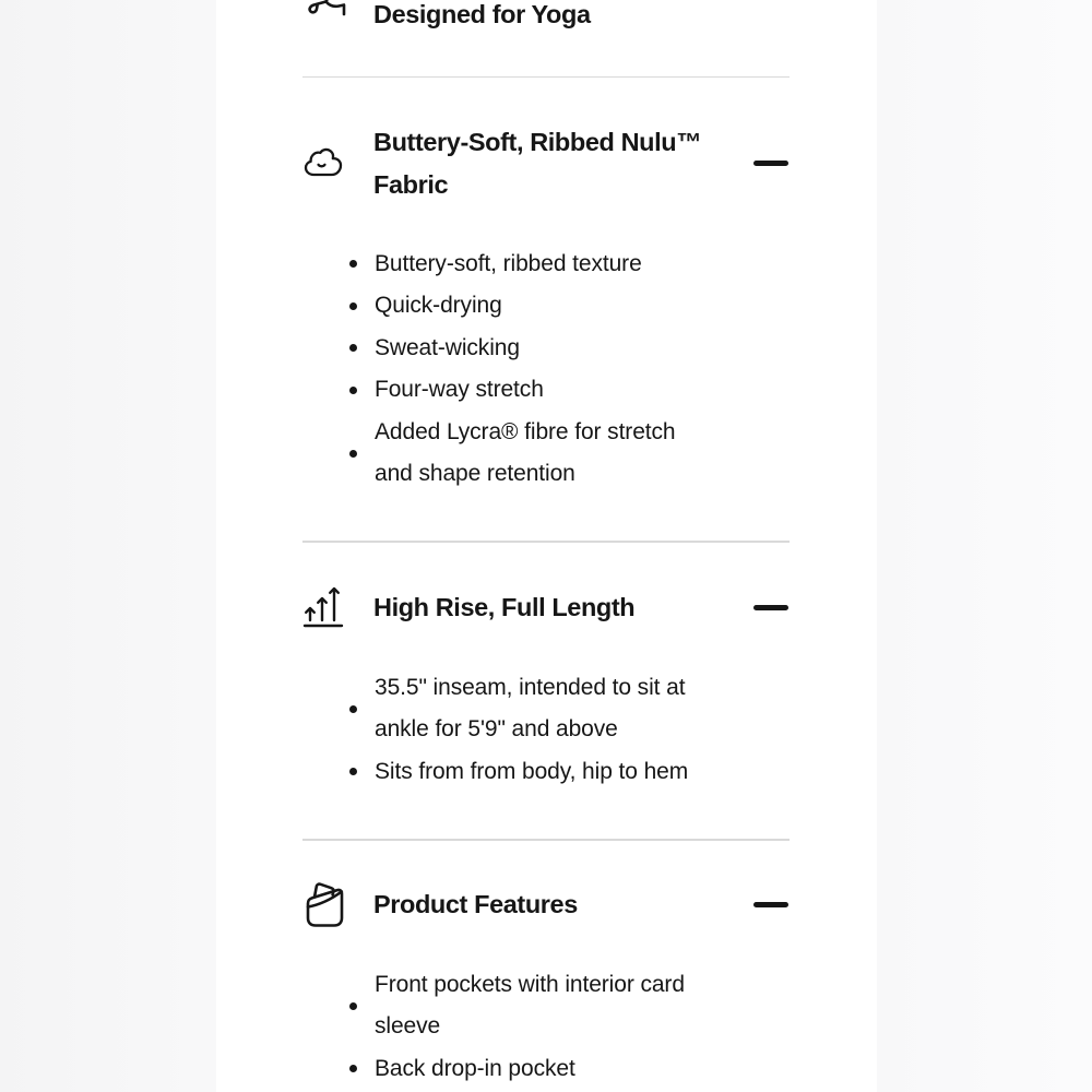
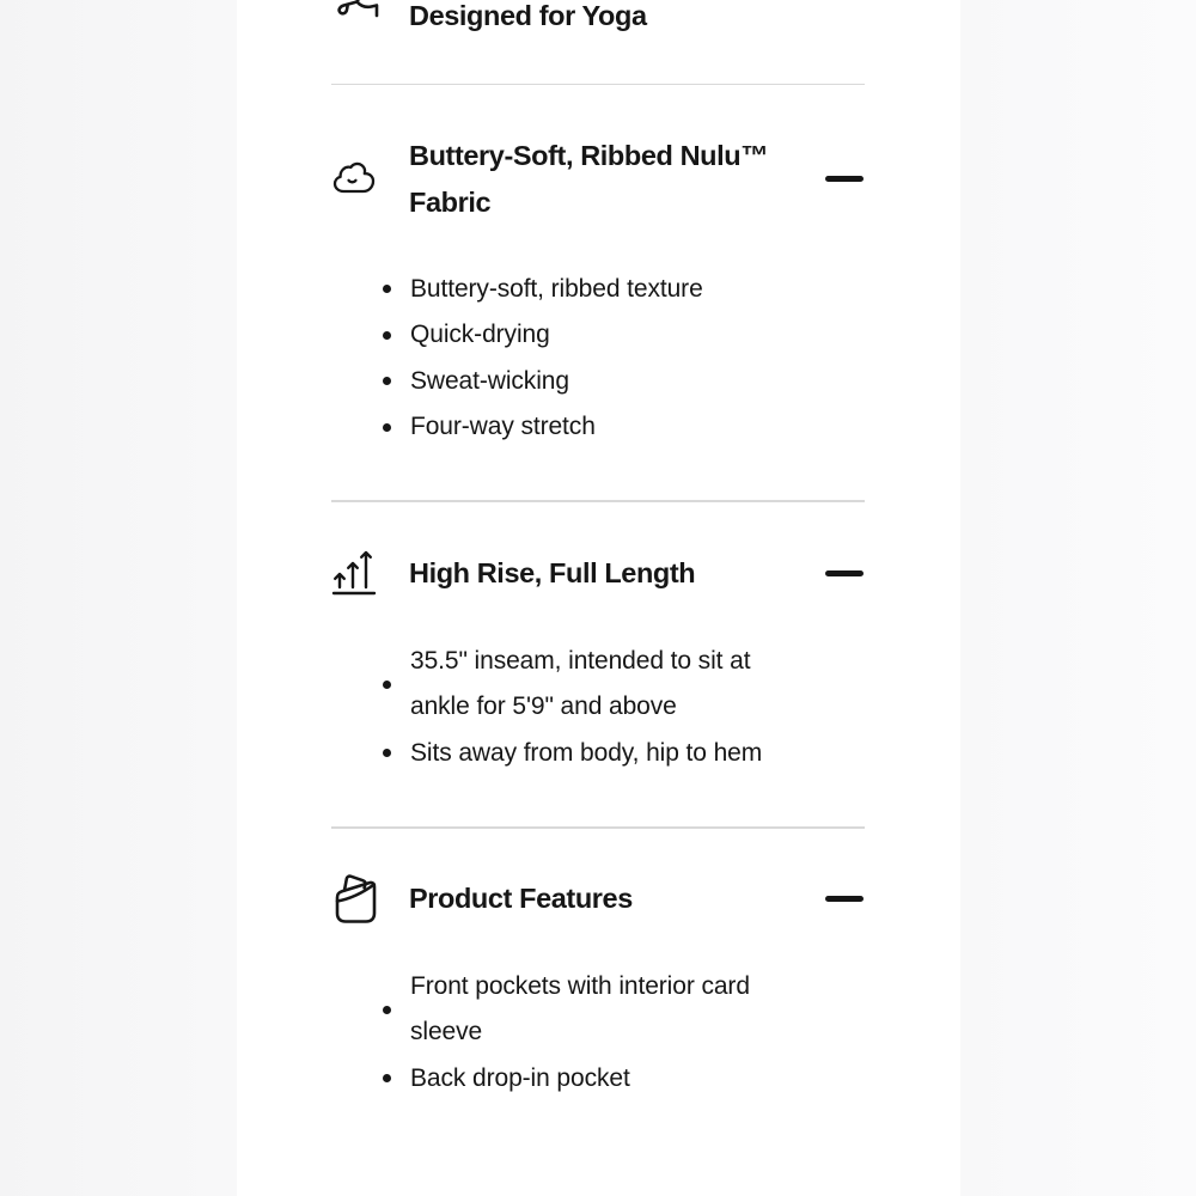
  Designed for Yoga
  Buttery-Soft, Ribbed Nulu™
  Fabric
  Buttery-soft, ribbed texture
  Quick-drying
  Sweat-wicking
  Four-way stretch
- Added Lycra® fibre for stretch
- and shape retention
  High Rise, Full Length
  35.5" inseam, intended to sit at
  ankle for 5'9" and above
- Sits from from body, hip to hem
+ Sits away from body, hip to hem
  Product Features
  Front pockets with interior card
  sleeve
  Back drop-in pocket
